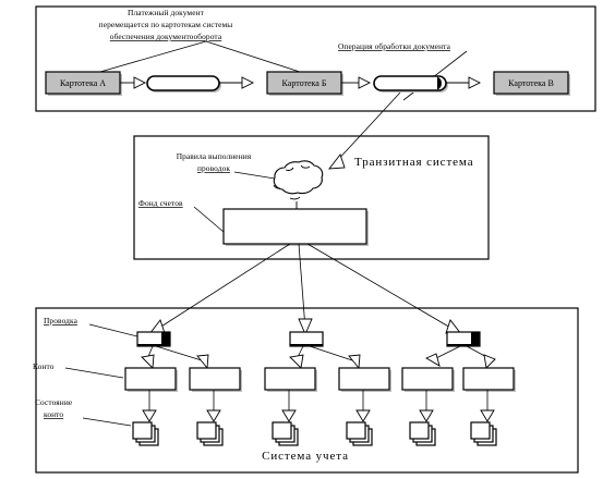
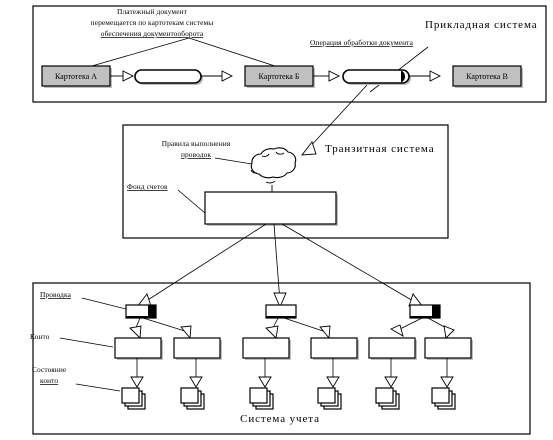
+ Прикладная система
  Платежный документ
  перемещается по картотекам системы
  обеспечения документооборота
  Операция обработки документа
  Картотека А
  Картотека Б
  Картотека В
  Транзитная система
  Правила выполнения
  проводок
  Фонд счетов
  Система учета
  Проводка
  Конто
  Состояние
  конто
